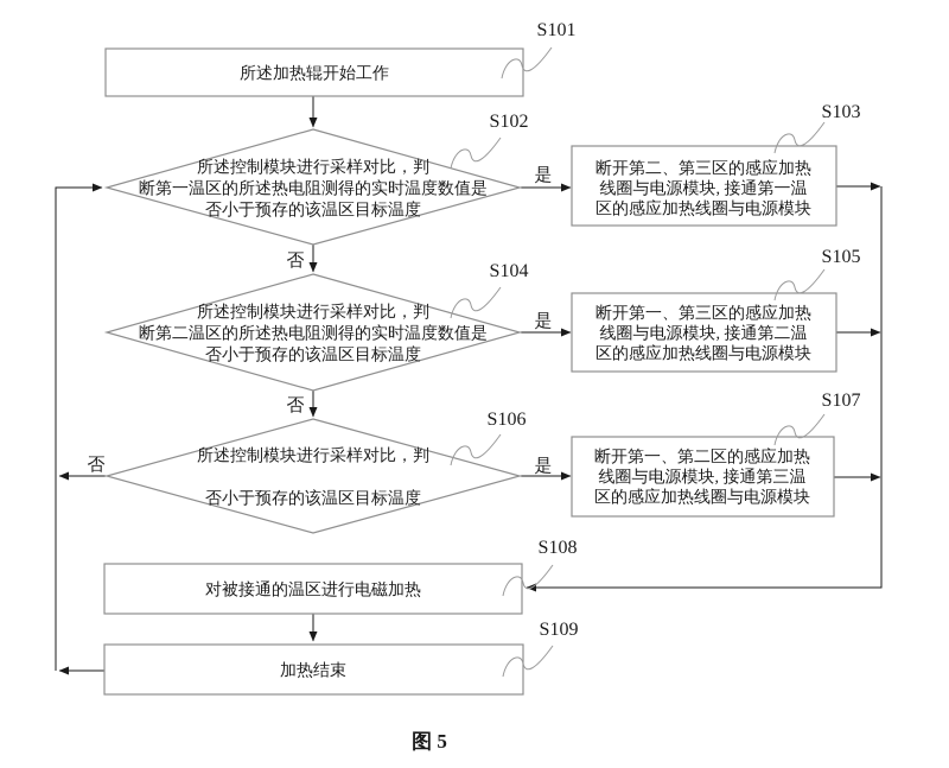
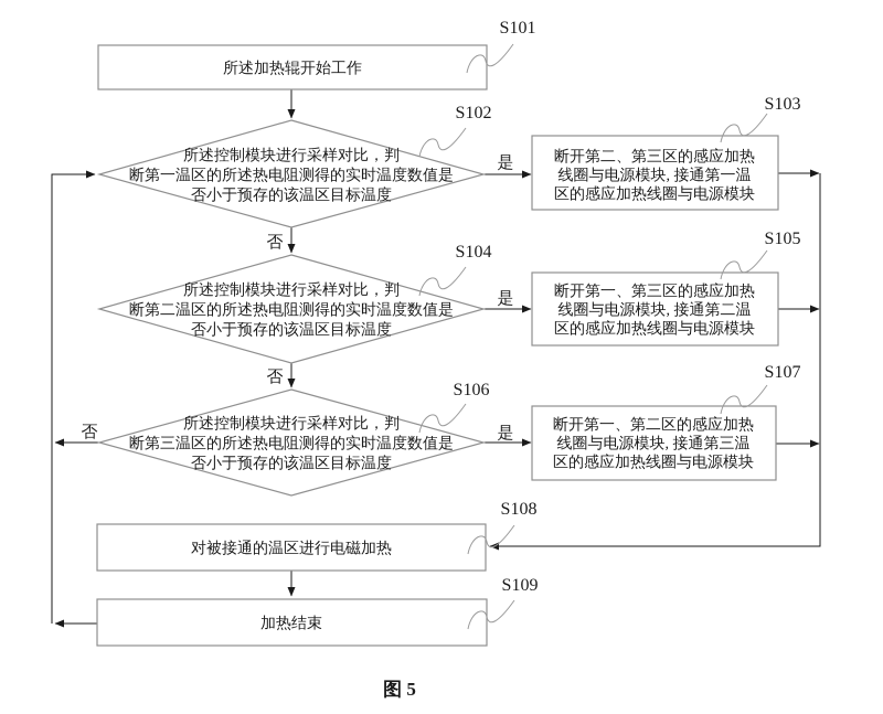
  所述加热辊开始工作
  所述控制模块进行采样对比，判
  断第一温区的所述热电阻测得的实时温度数值是
  否小于预存的该温区目标温度
  断开第二、第三区的感应加热
  线圈与电源模块, 接通第一温
  区的感应加热线圈与电源模块
  所述控制模块进行采样对比，判
  断第二温区的所述热电阻测得的实时温度数值是
  否小于预存的该温区目标温度
  断开第一、第三区的感应加热
  线圈与电源模块, 接通第二温
  区的感应加热线圈与电源模块
  所述控制模块进行采样对比，判
+ 断第三温区的所述热电阻测得的实时温度数值是
  否小于预存的该温区目标温度
  断开第一、第二区的感应加热
  线圈与电源模块, 接通第三温
  区的感应加热线圈与电源模块
  对被接通的温区进行电磁加热
  加热结束
  S101
  S102
  S103
  S104
  S105
  S106
  S107
  S108
  S109
  是
  是
  是
  否
  否
  否
  图 5
